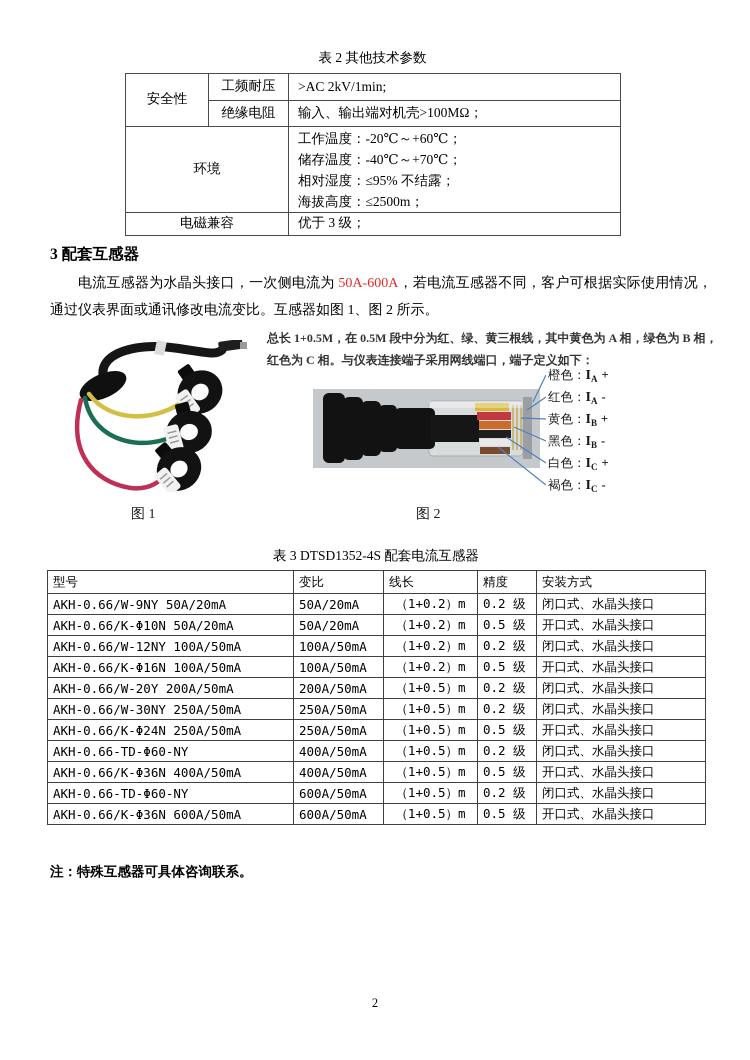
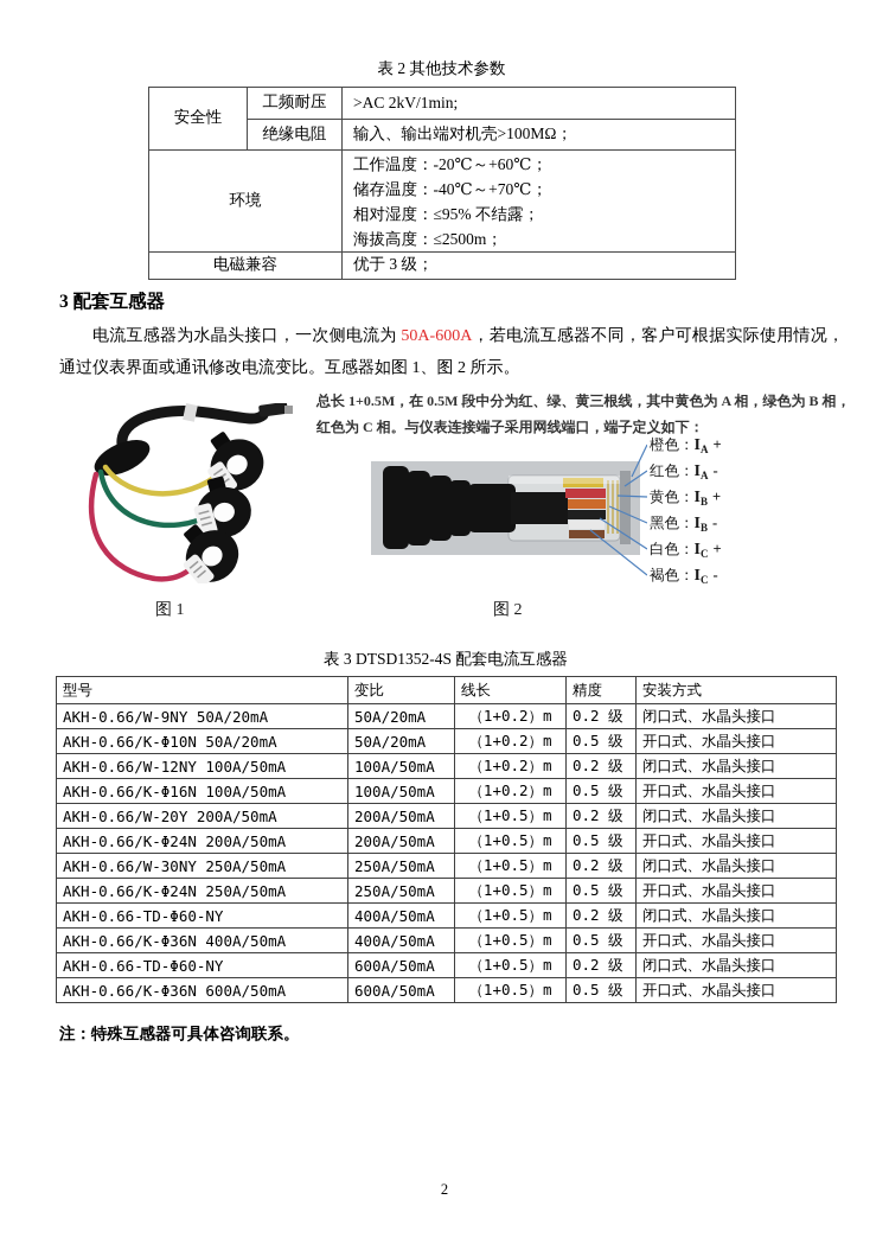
  表 2 其他技术参数
  安全性	工频耐压	>AC 2kV/1min;
  绝缘电阻	输入、输出端对机壳>100MΩ；
  环境	工作温度：-20℃～+60℃； 储存温度：-40℃～+70℃； 相对湿度：≤95% 不结露； 海拔高度：≤2500m；
  电磁兼容	优于 3 级；
  3 配套互感器
  电流互感器为水晶头接口，一次侧电流为 50A-600A，若电流互感器不同，客户可根据实际使用情况，通过仪表界面或通讯修改电流变比。互感器如图 1、图 2 所示。
  总长 1+0.5M，在 0.5M 段中分为红、绿、黄三根线，其中黄色为 A 相，绿色为 B 相，红色为 C 相。与仪表连接端子采用网线端口，端子定义如下：
  橙色：IA +
  红色：IA -
  黄色：IB +
  黑色：IB -
  白色：IC +
  褐色：IC -
  图 1
  图 2
  表 3 DTSD1352-4S 配套电流互感器
  型号	变比	线长	精度	安装方式
  AKH-0.66/W-9NY 50A/20mA	50A/20mA	（1+0.2）m	0.2 级	闭口式、水晶头接口
  AKH-0.66/K-Φ10N 50A/20mA	50A/20mA	（1+0.2）m	0.5 级	开口式、水晶头接口
  AKH-0.66/W-12NY 100A/50mA	100A/50mA	（1+0.2）m	0.2 级	闭口式、水晶头接口
  AKH-0.66/K-Φ16N 100A/50mA	100A/50mA	（1+0.2）m	0.5 级	开口式、水晶头接口
  AKH-0.66/W-20Y 200A/50mA	200A/50mA	（1+0.5）m	0.2 级	闭口式、水晶头接口
+ AKH-0.66/K-Φ24N 200A/50mA	200A/50mA	（1+0.5）m	0.5 级	开口式、水晶头接口
  AKH-0.66/W-30NY 250A/50mA	250A/50mA	（1+0.5）m	0.2 级	闭口式、水晶头接口
  AKH-0.66/K-Φ24N 250A/50mA	250A/50mA	（1+0.5）m	0.5 级	开口式、水晶头接口
  AKH-0.66-TD-Φ60-NY	400A/50mA	（1+0.5）m	0.2 级	闭口式、水晶头接口
  AKH-0.66/K-Φ36N 400A/50mA	400A/50mA	（1+0.5）m	0.5 级	开口式、水晶头接口
  AKH-0.66-TD-Φ60-NY	600A/50mA	（1+0.5）m	0.2 级	闭口式、水晶头接口
  AKH-0.66/K-Φ36N 600A/50mA	600A/50mA	（1+0.5）m	0.5 级	开口式、水晶头接口
  注：特殊互感器可具体咨询联系。
  2
